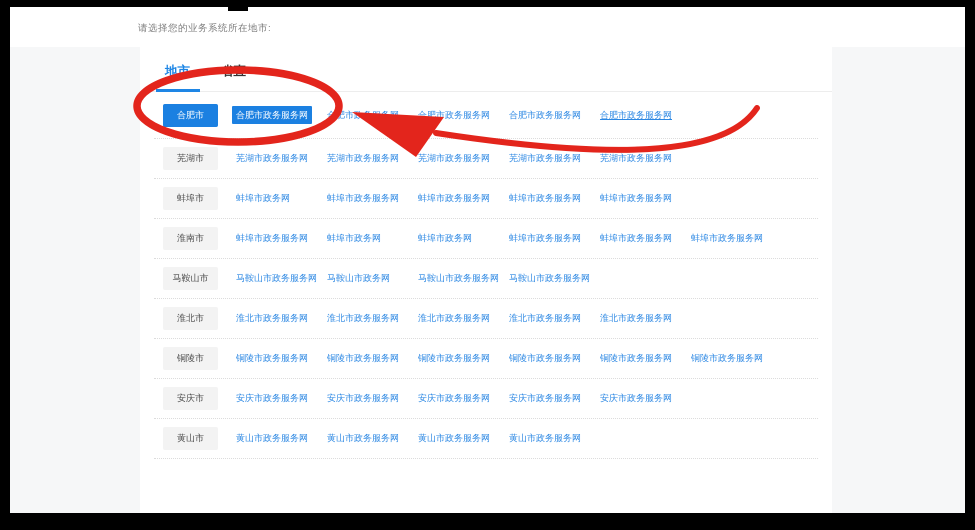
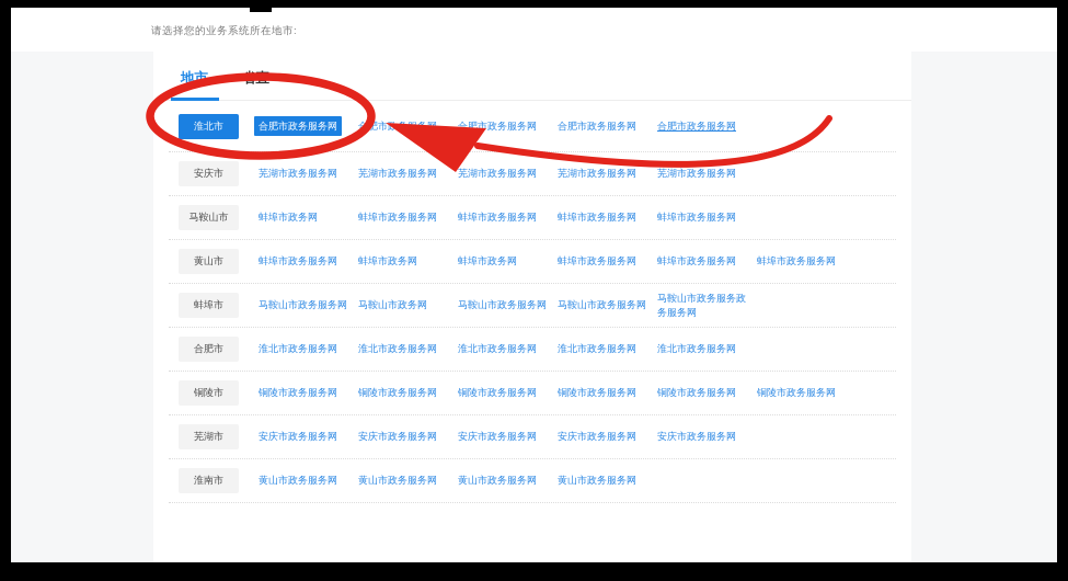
  请选择您的业务系统所在地市:
  地市
- 合肥市
+ 淮北市
  合肥市政务服务网
  合肥市政务服务网
  合肥市政务服务网
  合肥市政务服务网
- 芜湖市
+ 安庆市
  芜湖市政务服务网
  芜湖市政务服务网
  芜湖市政务服务网
  芜湖市政务服务网
  芜湖市政务服务网
- 蚌埠市
+ 马鞍山市
  蚌埠市政务网
  蚌埠市政务服务网
  蚌埠市政务服务网
  蚌埠市政务服务网
  蚌埠市政务服务网
- 淮南市
+ 黄山市
  蚌埠市政务服务网
  蚌埠市政务网
  蚌埠市政务网
  蚌埠市政务服务网
  蚌埠市政务服务网
  蚌埠市政务服务网
- 马鞍山市
+ 蚌埠市
  马鞍山市政务服务网
  马鞍山市政务网
  马鞍山市政务服务网
  马鞍山市政务服务网
+ 马鞍山市政务服务政务服务网
- 淮北市
+ 合肥市
  淮北市政务服务网
  淮北市政务服务网
  淮北市政务服务网
  淮北市政务服务网
  淮北市政务服务网
  铜陵市
  铜陵市政务服务网
  铜陵市政务服务网
  铜陵市政务服务网
  铜陵市政务服务网
  铜陵市政务服务网
  铜陵市政务服务网
- 安庆市
+ 芜湖市
  安庆市政务服务网
  安庆市政务服务网
  安庆市政务服务网
  安庆市政务服务网
  安庆市政务服务网
- 黄山市
+ 淮南市
  黄山市政务服务网
  黄山市政务服务网
  黄山市政务服务网
  黄山市政务服务网
